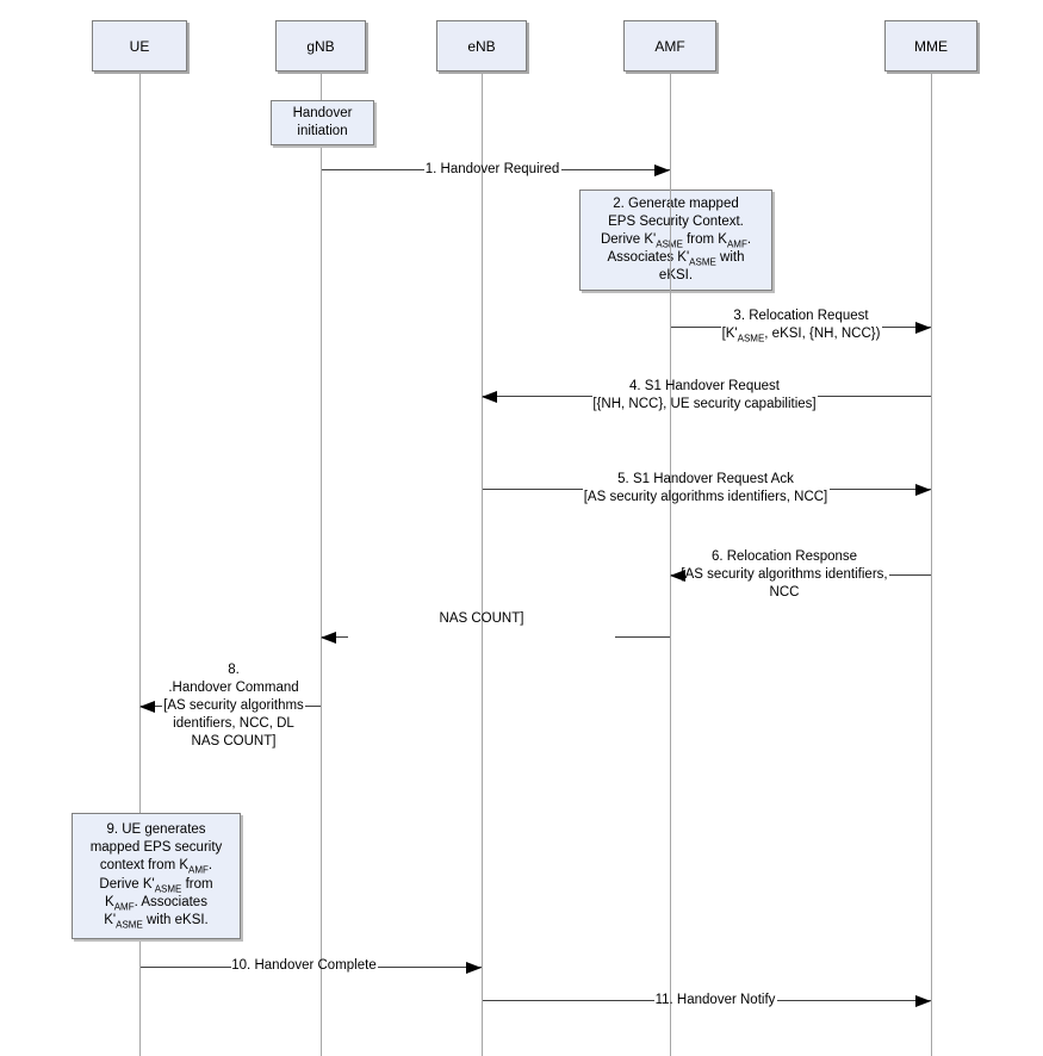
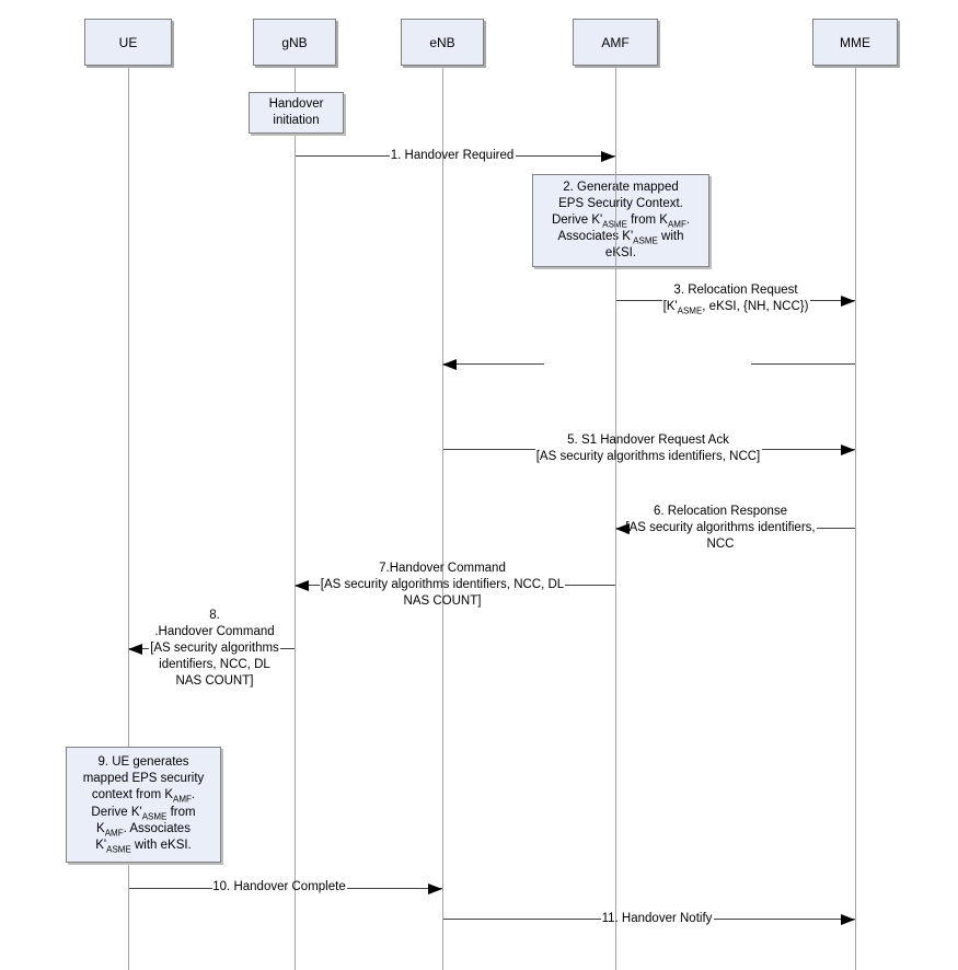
  UE
  gNB
  eNB
  AMF
  MME
  Handover
  initiation
  2. Generte mapped
  EPS Security Context.
  Derive K'ASME from KAMF.
  Associate K'ASME with
  eKSI.
  9. UE generates
  mapped EPS security
  context from KAMF.
  Derive K'ASME from
  KAMF. Associates
  K'ASME with eKSI.
  1. Handover Required
  3. Relocation Request
  [K'ASME, eKSI, {NH, NCC})
- 4. S1 Handover Request
- [{NH, NCC}, UE security capabilities]
  5. S1 Handover Request Ack
  [AS security algorithms identifiers, NCC]
  6. Relocation Response
  [AS security algorithms identifiers,
  NCC
+ 7.Handover Command
+ [AS security algorithms identifiers, NCC, DL
  NAS COUNT]
  8.
  .Handover Command
  [AS security algorithms
  identifiers, NCC, DL
  NAS COUNT]
  10. Handover Complete
  11. Handover Notify
